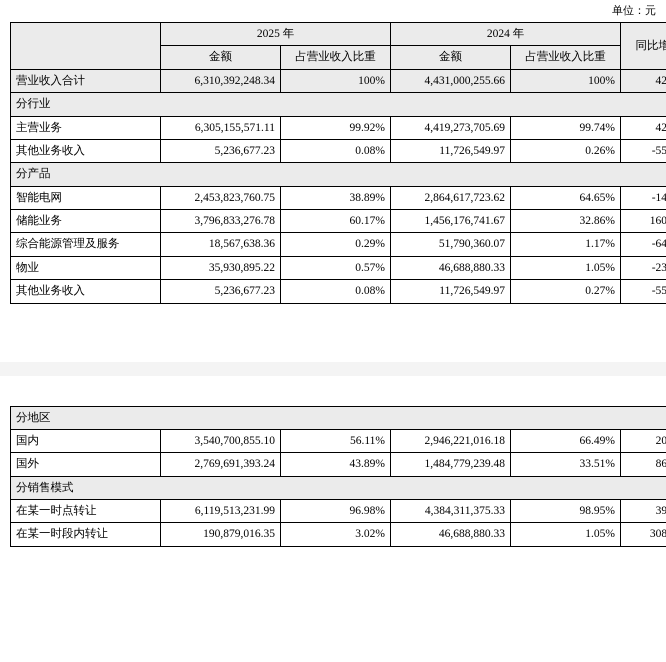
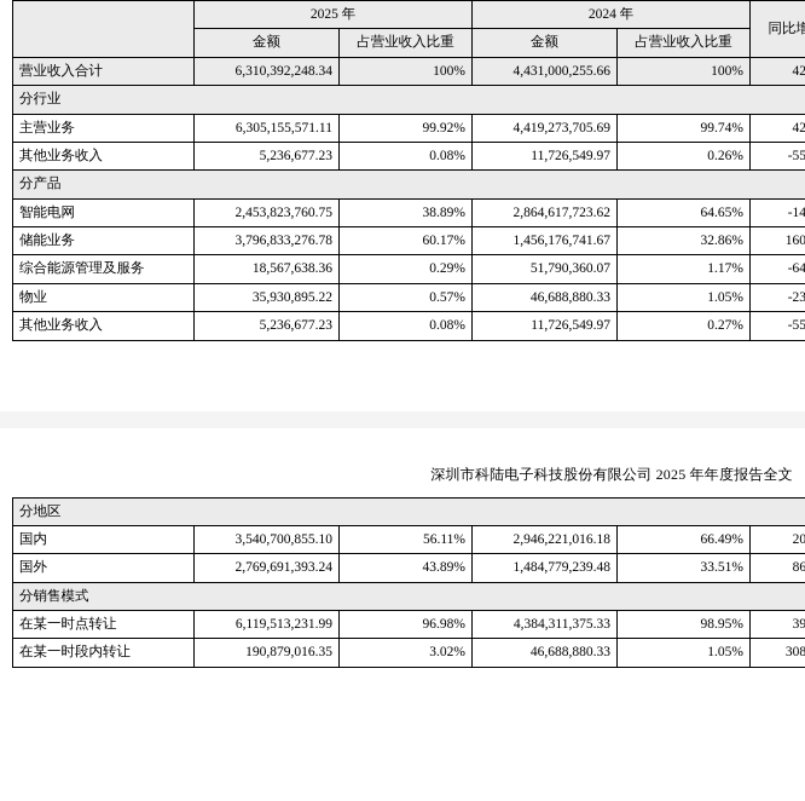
- 单位：元
  	2025 年	2024 年	同比增
  金额	占营业收入比重	金额	占营业收入比重
  营业收入合计	6,310,392,248.34	100%	4,431,000,255.66	100%	42
  分行业
  主营业务	6,305,155,571.11	99.92%	4,419,273,705.69	99.74%	42
  其他业务收入	5,236,677.23	0.08%	11,726,549.97	0.26%	-55
  分产品
  智能电网	2,453,823,760.75	38.89%	2,864,617,723.62	64.65%	-14
  储能业务	3,796,833,276.78	60.17%	1,456,176,741.67	32.86%	160
  综合能源管理及服务	18,567,638.36	0.29%	51,790,360.07	1.17%	-64
  物业	35,930,895.22	0.57%	46,688,880.33	1.05%	-23
  其他业务收入	5,236,677.23	0.08%	11,726,549.97	0.27%	-55
+ 深圳市科陆电子科技股份有限公司 2025 年年度报告全文
  分地区
  国内	3,540,700,855.10	56.11%	2,946,221,016.18	66.49%	20
  国外	2,769,691,393.24	43.89%	1,484,779,239.48	33.51%	86
  分销售模式
  在某一时点转让	6,119,513,231.99	96.98%	4,384,311,375.33	98.95%	39
  在某一时段内转让	190,879,016.35	3.02%	46,688,880.33	1.05%	308
